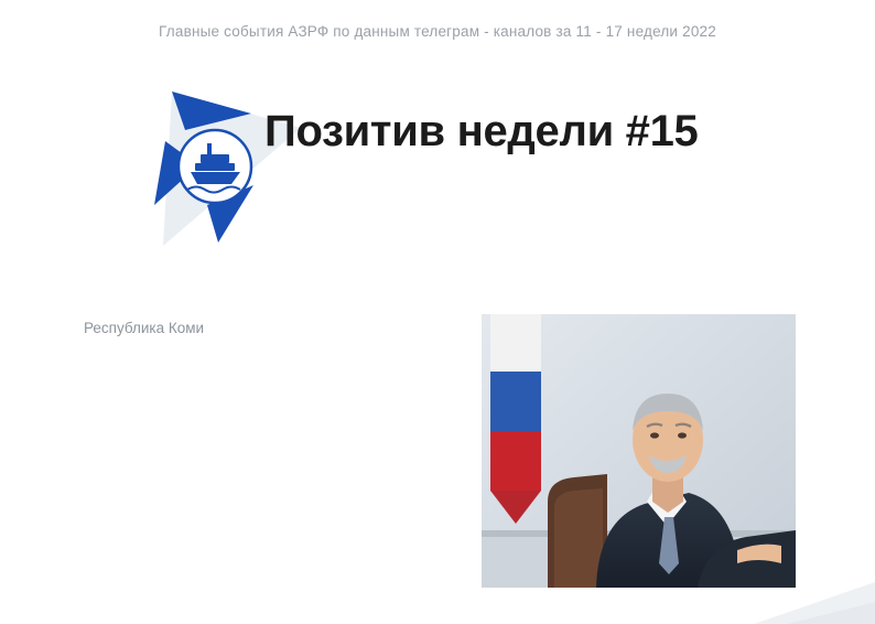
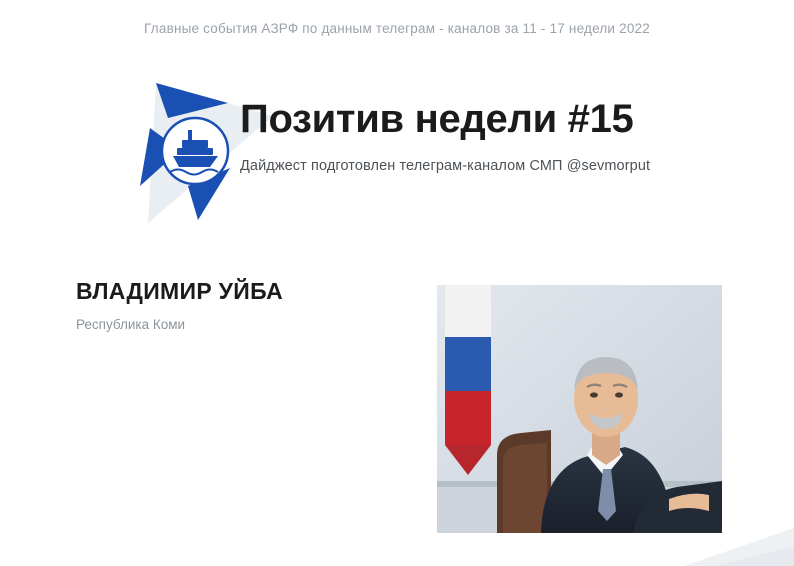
  Главные события АЗРФ по данным телеграм - каналов за 11 - 17 недели 2022
  Позитив недели #15
+ Дайджест подготовлен телеграм-каналом СМП @sevmorput
+ ВЛАДИМИР УЙБА
  Республика Коми
